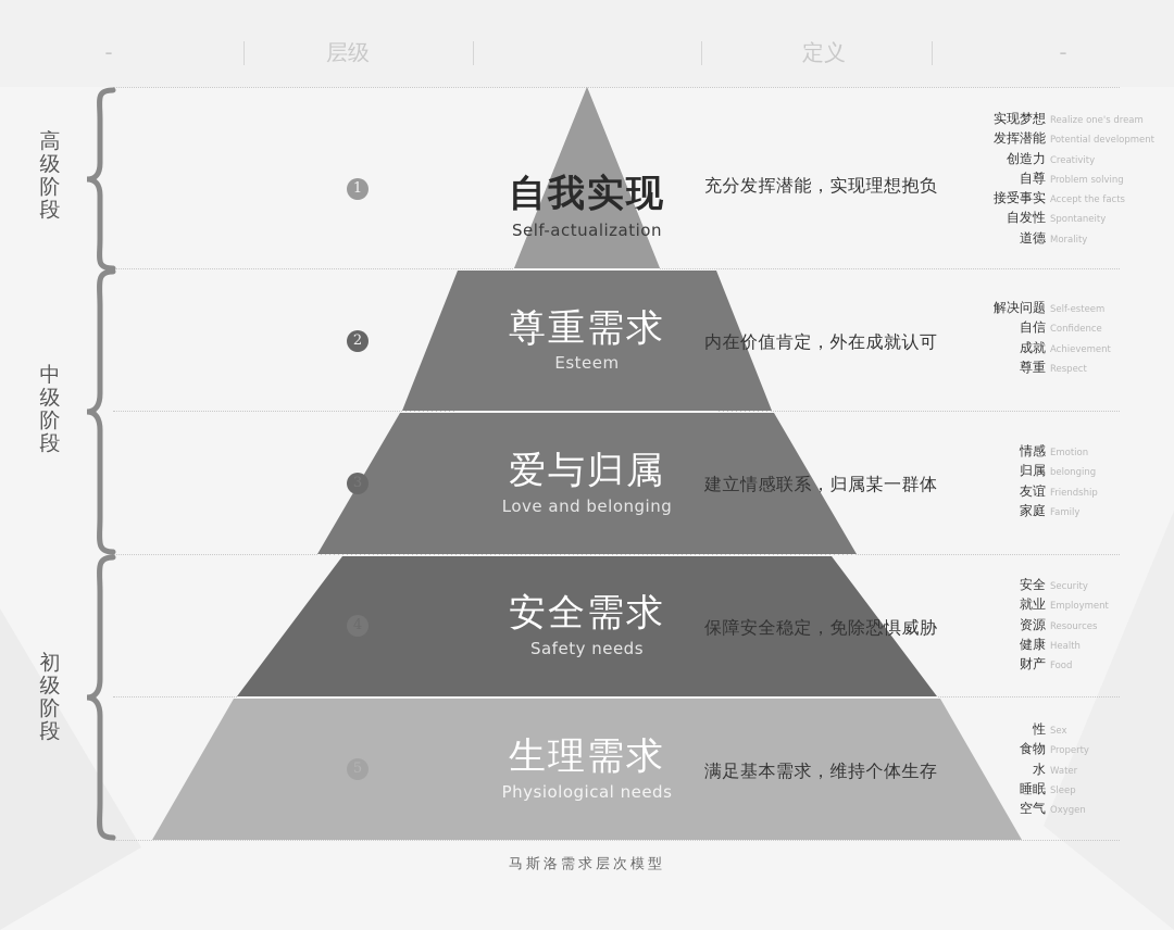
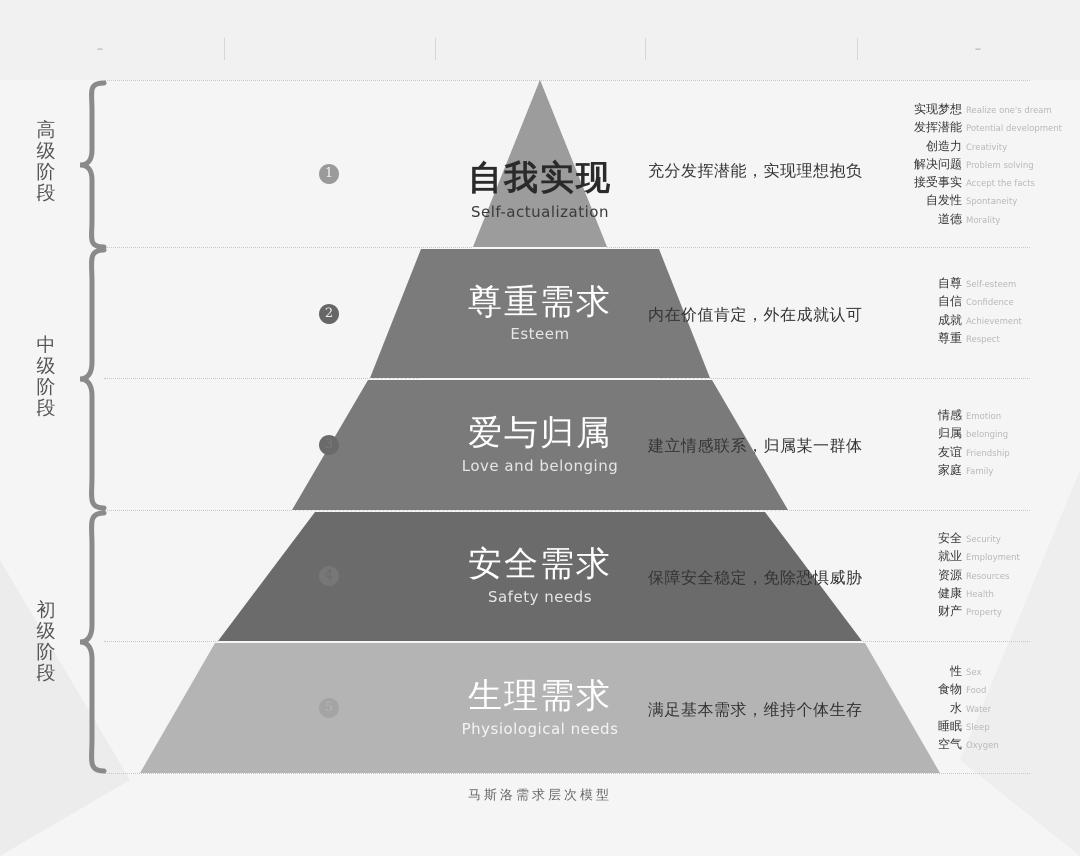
  -
- 层级
- 定义
  -
  高
  级
  阶
  段
  中
  级
  阶
  段
  初
  级
  阶
  段
  1
  2
  自我实现
  Self-actualization
  尊重需求
  Esteem
  爱与归属
  Love and belonging
  安全需求
  Safety needs
  生理需求
  Physiological needs
  充分发挥潜能，实现理想抱负
  内在价值肯定，外在成就认可
  建立情感联系，归属某一群体
  保障安全稳定，免除恐惧威胁
  满足基本需求，维持个体生存
  实现梦想 Realize one's dream
  发挥潜能 Potential development
  创造力 Creativity
- 自尊 Problem solving
+ 解决问题 Problem solving
  接受事实 Accept the facts
  自发性 Spontaneity
  道德 Morality
- 解决问题 Self-esteem
+ 自尊 Self-esteem
  自信 Confidence
  成就 Achievement
  尊重 Respect
  情感 Emotion
  归属 belonging
  友谊 Friendship
  家庭 Family
  安全 Security
  就业 Employment
  资源 Resources
  健康 Health
- 财产 Food
+ 财产 Property
  性 Sex
- 食物 Property
+ 食物 Food
  水 Water
  睡眠 Sleep
  空气 Oxygen
  马斯洛需求层次模型
